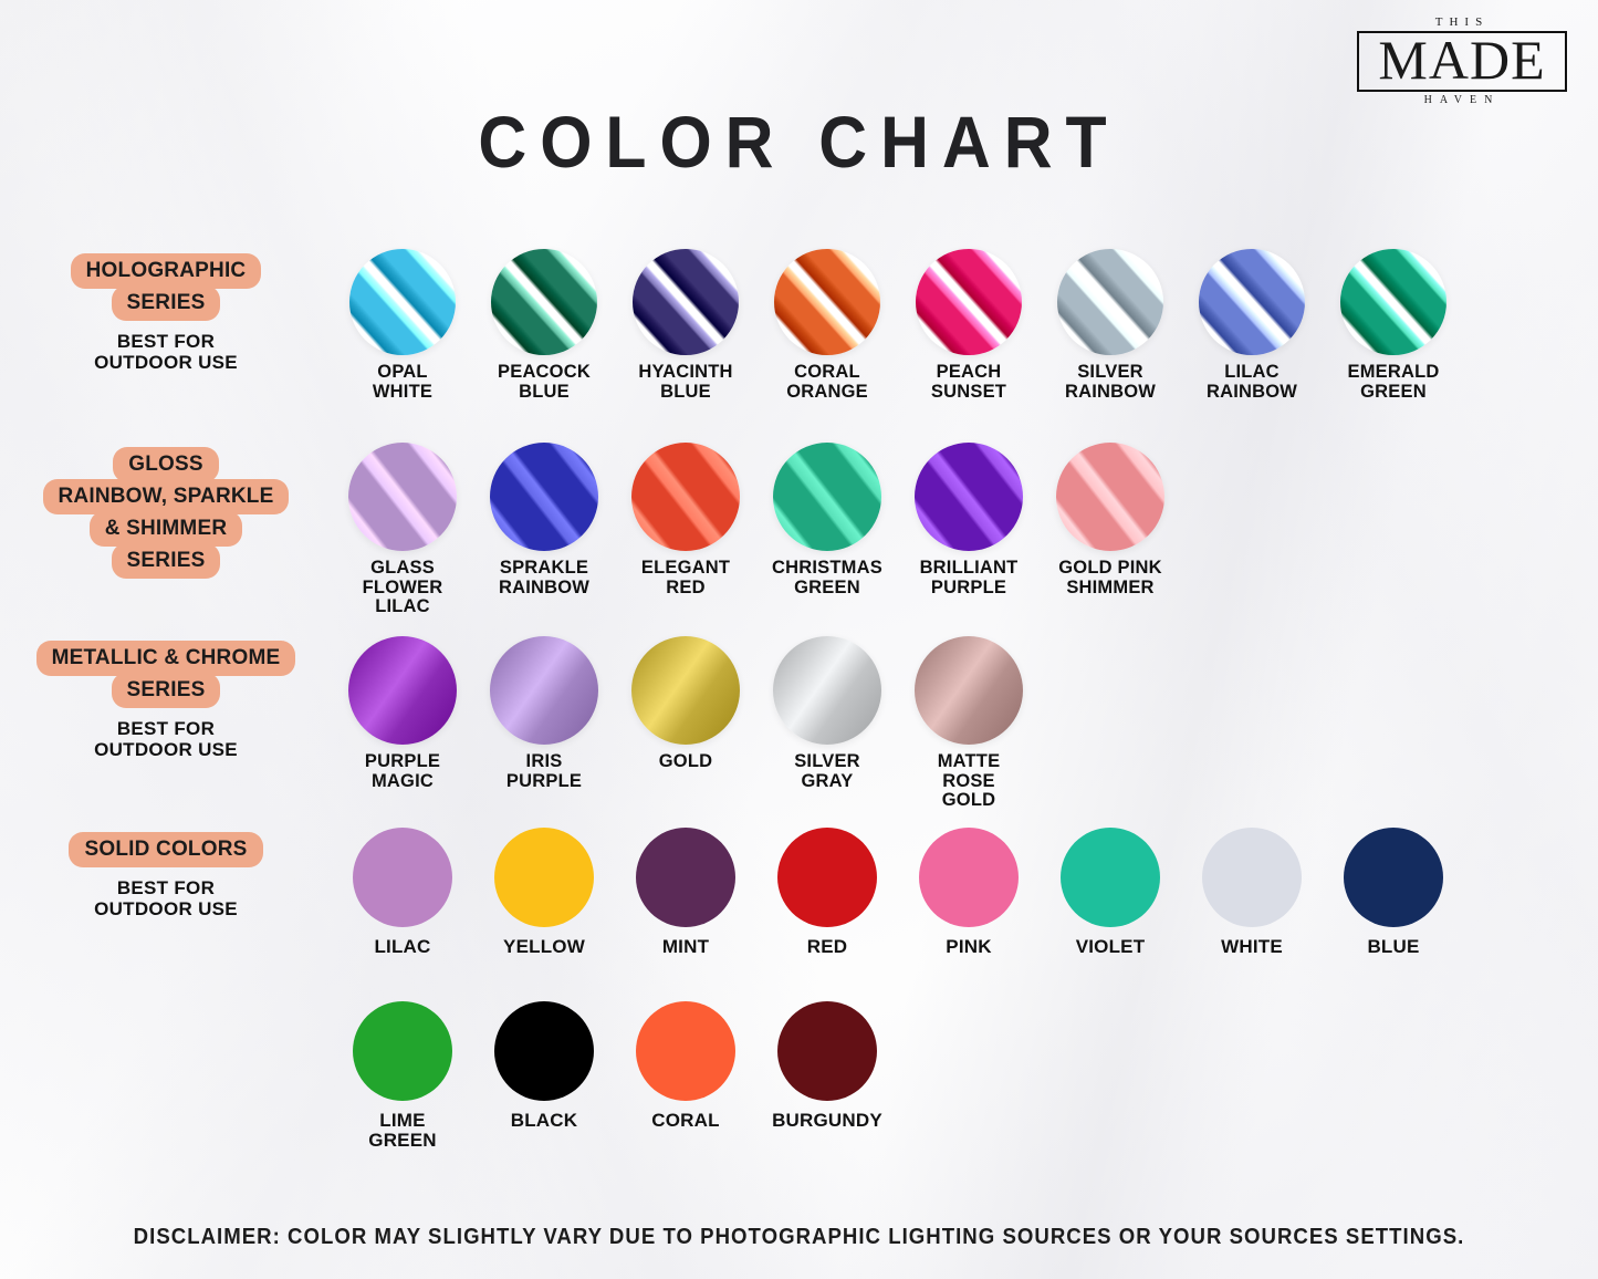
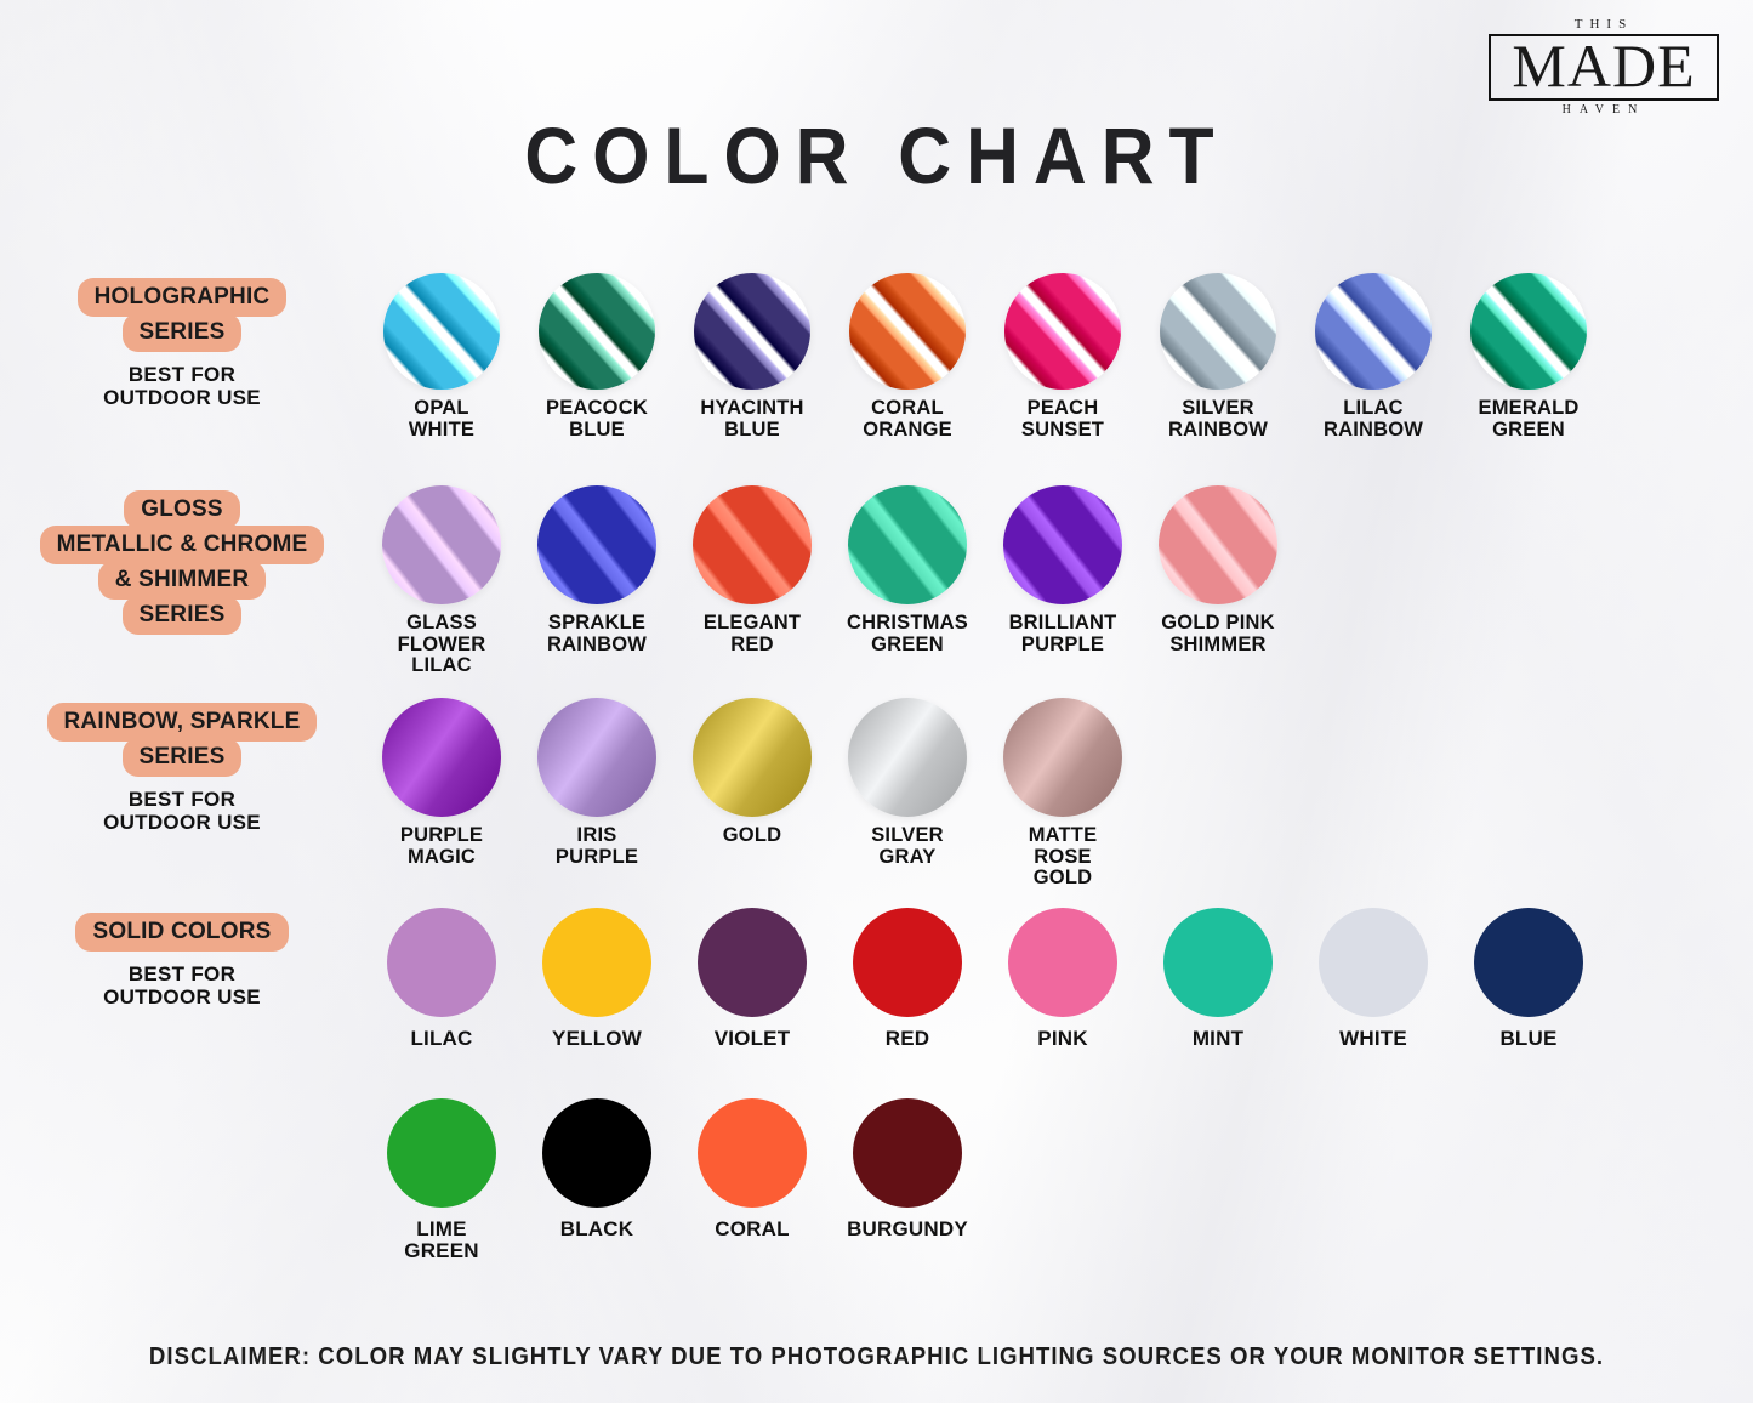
  THIS
  MADE
  HAVEN
  COLOR CHART
  HOLOGRAPHIC
  SERIES
  BEST FOR
  OUTDOOR USE
  OPAL
  WHITE
  PEACOCK
  BLUE
  HYACINTH
  BLUE
  CORAL
  ORANGE
  PEACH
  SUNSET
  SILVER
  RAINBOW
  LILAC
  RAINBOW
  EMERALD
  GREEN
  GLOSS
- RAINBOW, SPARKLE
+ METALLIC & CHROME
  & SHIMMER
  SERIES
  GLASS
  FLOWER
  LILAC
  SPRAKLE
  RAINBOW
  ELEGANT
  RED
  CHRISTMAS
  GREEN
  BRILLIANT
  PURPLE
  GOLD PINK
  SHIMMER
- METALLIC & CHROME
+ RAINBOW, SPARKLE
  SERIES
  BEST FOR
  OUTDOOR USE
  PURPLE
  MAGIC
  IRIS
  PURPLE
  GOLD
  SILVER
  GRAY
  MATTE
  ROSE
  GOLD
  SOLID COLORS
  BEST FOR
  OUTDOOR USE
  LILAC
  YELLOW
- MINT
+ VIOLET
  RED
  PINK
- VIOLET
+ MINT
  WHITE
  BLUE
  LIME
  GREEN
  BLACK
  CORAL
  BURGUNDY
- DISCLAIMER: COLOR MAY SLIGHTLY VARY DUE TO PHOTOGRAPHIC LIGHTING SOURCES OR YOUR SOURCES SETTINGS.
+ DISCLAIMER: COLOR MAY SLIGHTLY VARY DUE TO PHOTOGRAPHIC LIGHTING SOURCES OR YOUR MONITOR SETTINGS.
